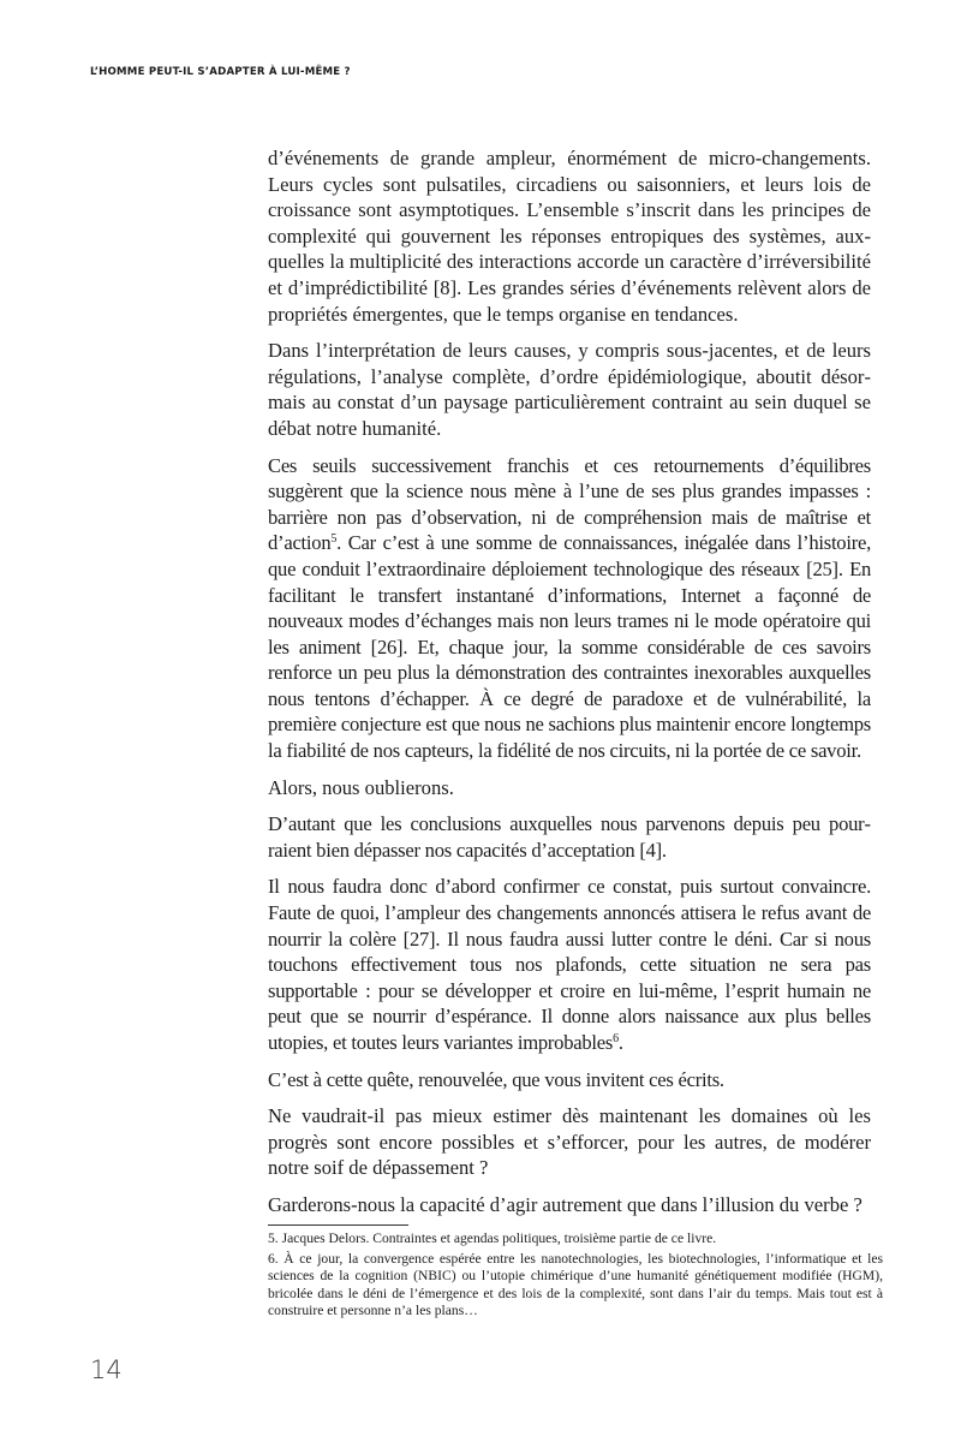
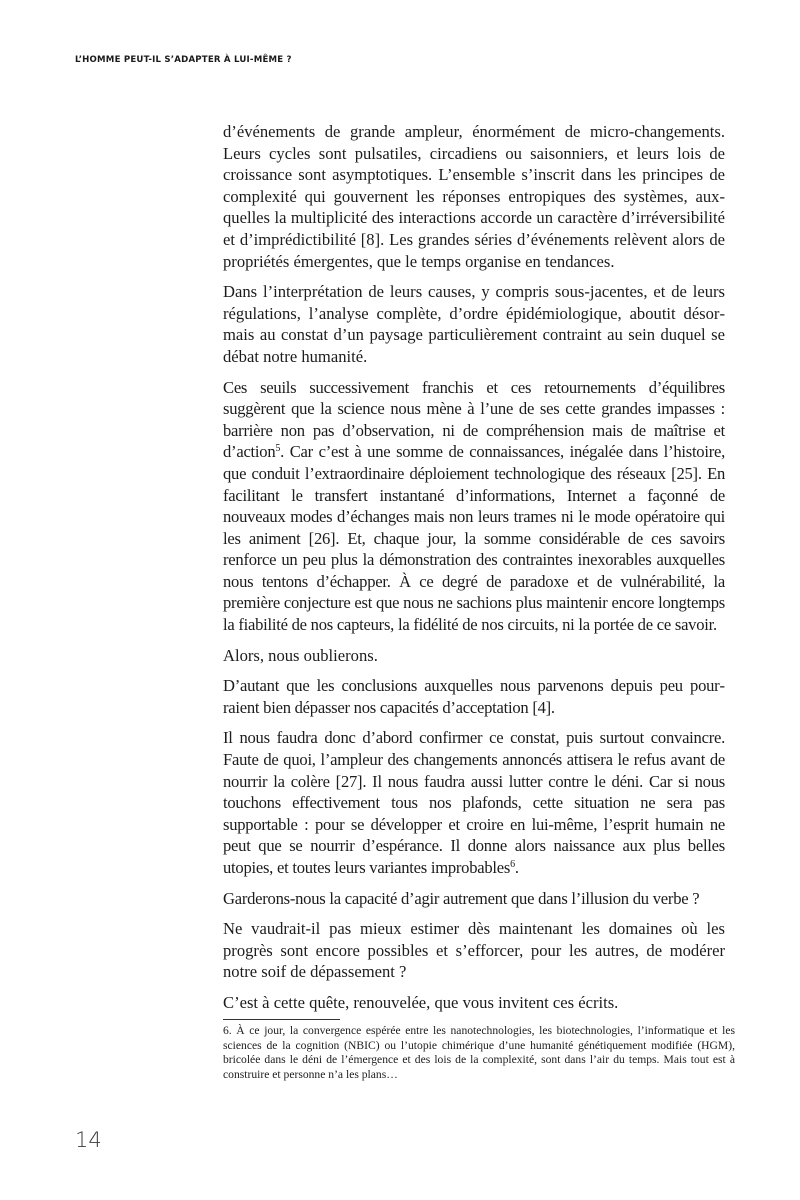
  L’HOMME PEUT-IL S’ADAPTER À LUI-MÊME ?
  d’événements de grande ampleur, énormément de micro-changements. Leurs cycles sont pulsatiles, circadiens ou saisonniers, et leurs lois de croissance sont asymptotiques. L’ensemble s’inscrit dans les principes de complexité qui gouvernent les réponses entropiques des systèmes, aux­quelles la multiplicité des interactions accorde un caractère d’irréversibilité et d’imprédictibilité [8]. Les grandes séries d’événements relèvent alors de propriétés émergentes, que le temps organise en tendances.
  Dans l’interprétation de leurs causes, y compris sous-jacentes, et de leurs régulations, l’analyse complète, d’ordre épidémiologique, aboutit désor­mais au constat d’un paysage particulièrement contraint au sein duquel se débat notre humanité.
- Ces seuils successivement franchis et ces retournements d’équilibres suggèrent que la science nous mène à l’une de ses plus grandes impasses : barrière non pas d’observation, ni de compréhension mais de maîtrise et d’action5. Car c’est à une somme de connaissances, inégalée dans l’histoire, que conduit l’extraordinaire déploiement technologique des réseaux [25]. En facilitant le transfert instantané d’informations, Internet a façonné de nouveaux modes d’échanges mais non leurs trames ni le mode opératoire qui les animent [26]. Et, chaque jour, la somme considérable de ces savoirs renforce un peu plus la démonstration des contraintes inexorables auxquelles nous tentons d’échapper. À ce degré de paradoxe et de vulnérabilité, la première conjecture est que nous ne sachions plus maintenir encore longtemps la fiabilité de nos capteurs, la fidélité de nos circuits, ni la portée de ce savoir.
+ Ces seuils successivement franchis et ces retournements d’équilibres suggèrent que la science nous mène à l’une de ses cette grandes impasses : barrière non pas d’observation, ni de compréhension mais de maîtrise et d’action5. Car c’est à une somme de connaissances, inégalée dans l’histoire, que conduit l’extraordinaire déploiement technologique des réseaux [25]. En facilitant le transfert instantané d’informations, Internet a façonné de nouveaux modes d’échanges mais non leurs trames ni le mode opératoire qui les animent [26]. Et, chaque jour, la somme considérable de ces savoirs renforce un peu plus la démonstration des contraintes inexorables auxquelles nous tentons d’échapper. À ce degré de paradoxe et de vulnérabilité, la première conjecture est que nous ne sachions plus maintenir encore longtemps la fiabilité de nos capteurs, la fidélité de nos circuits, ni la portée de ce savoir.
  Alors, nous oublierons.
  D’autant que les conclusions auxquelles nous parvenons depuis peu pour­raient bien dépasser nos capacités d’acceptation [4].
  Il nous faudra donc d’abord confirmer ce constat, puis surtout convaincre. Faute de quoi, l’ampleur des changements annoncés attisera le refus avant de nourrir la colère [27]. Il nous faudra aussi lutter contre le déni. Car si nous touchons effectivement tous nos plafonds, cette situation ne sera pas supportable : pour se développer et croire en lui-même, l’esprit humain ne peut que se nourrir d’espérance. Il donne alors naissance aux plus belles utopies, et toutes leurs variantes improbables6.
- C’est à cette quête, renouvelée, que vous invitent ces écrits.
+ Garderons-nous la capacité d’agir autrement que dans l’illusion du verbe ?
  Ne vaudrait-il pas mieux estimer dès maintenant les domaines où les progrès sont encore possibles et s’efforcer, pour les autres, de modérer notre soif de dépassement ?
- Garderons-nous la capacité d’agir autrement que dans l’illusion du verbe ?
+ C’est à cette quête, renouvelée, que vous invitent ces écrits.
- 5. Jacques Delors. Contraintes et agendas politiques, troisième partie de ce livre.
  6. À ce jour, la convergence espérée entre les nanotechnologies, les biotechnologies, l’informatique et les sciences de la cognition (NBIC) ou l’utopie chimérique d’une humanité génétiquement modifiée (HGM), bricolée dans le déni de l’émergence et des lois de la complexité, sont dans l’air du temps. Mais tout est à construire et personne n’a les plans…
  14
